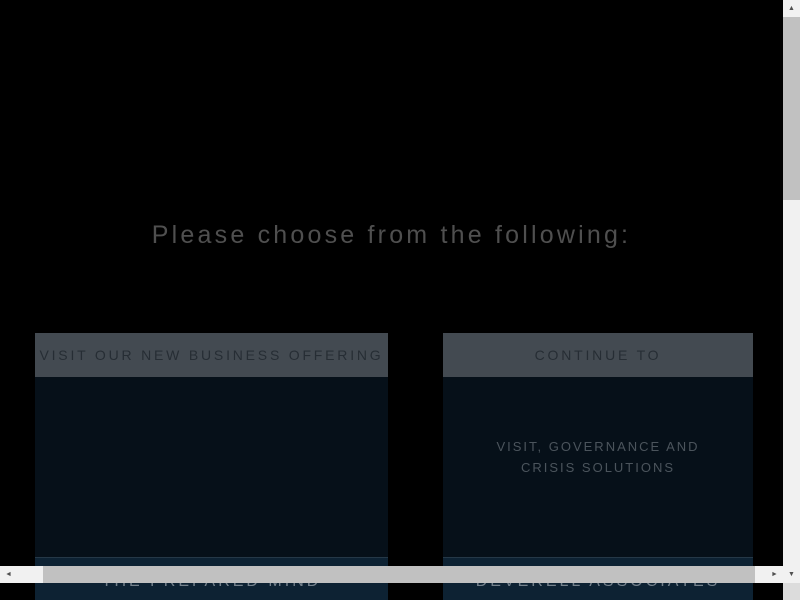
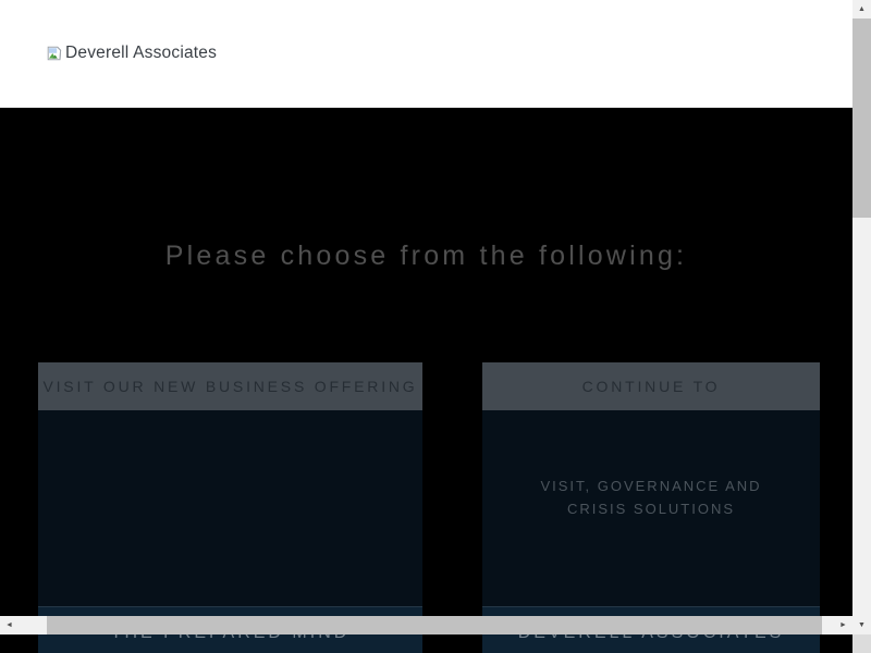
+ Deverell Associates
  Please choose from the following:
  VISIT OUR NEW BUSINESS OFFERING
  CONTINUE TO
  VISIT, GOVERNANCE AND CRISIS SOLUTIONS
